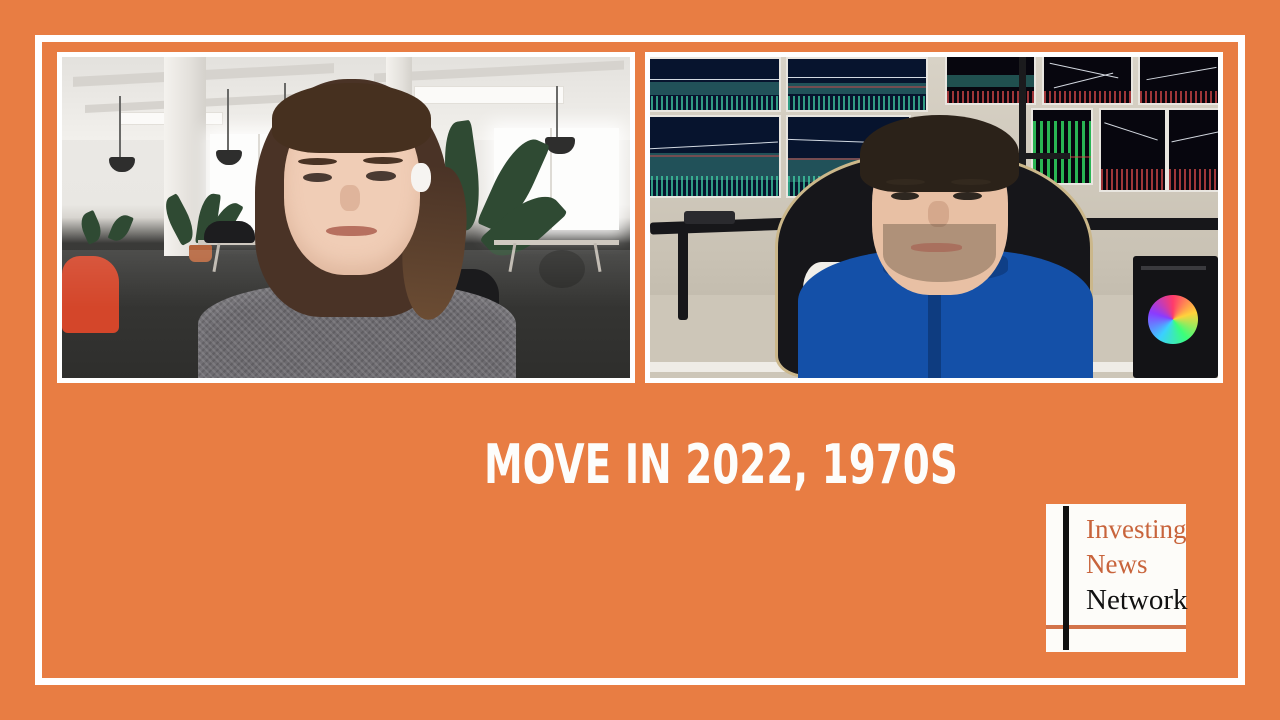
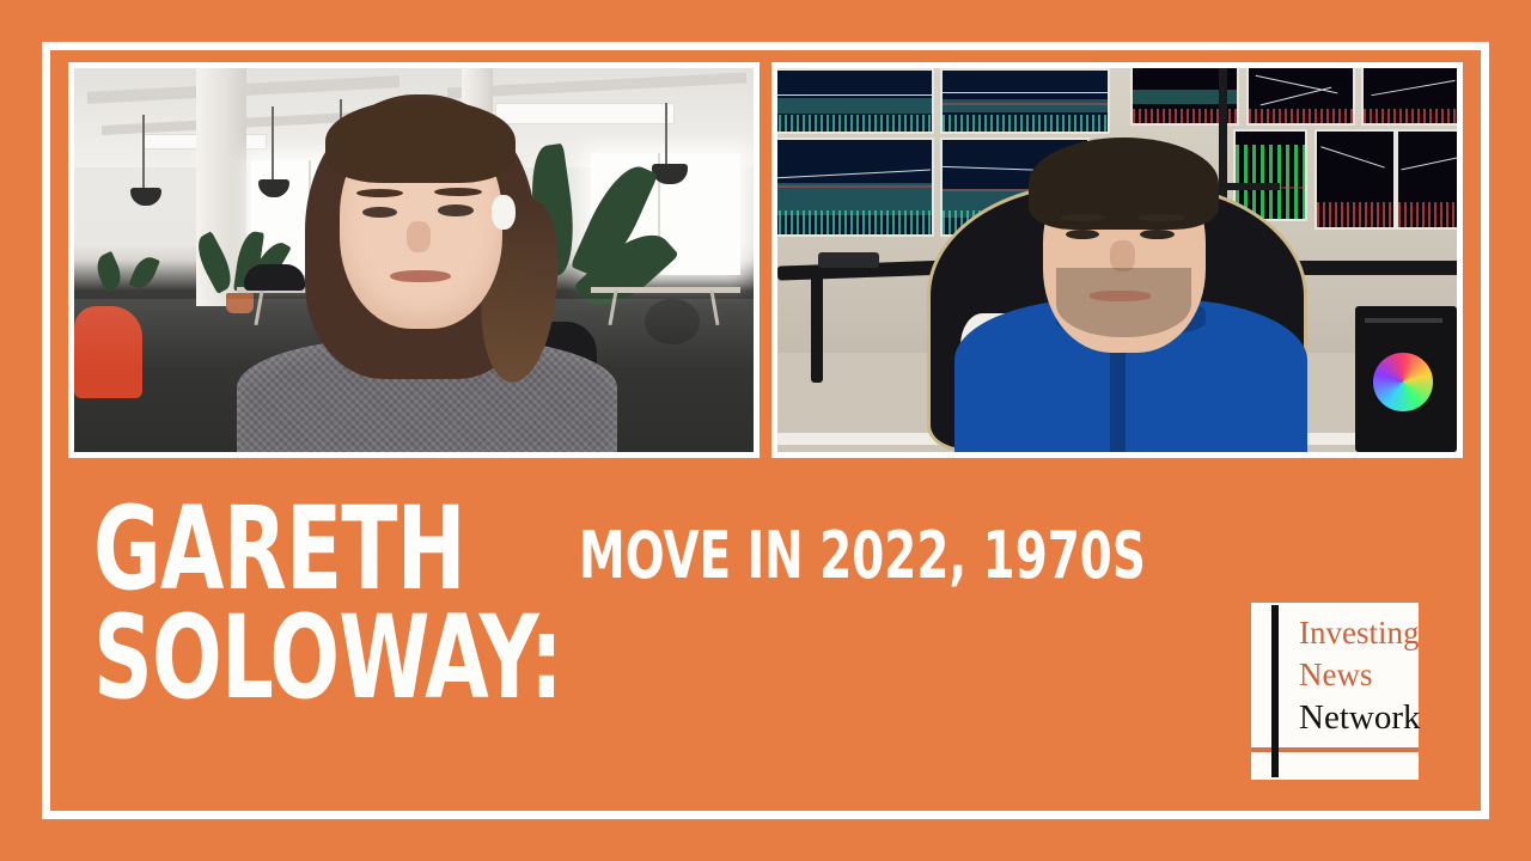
+ GARETH
+ SOLOWAY:
  MOVE IN 2022, 1970S
  Investing
  News
  Network
